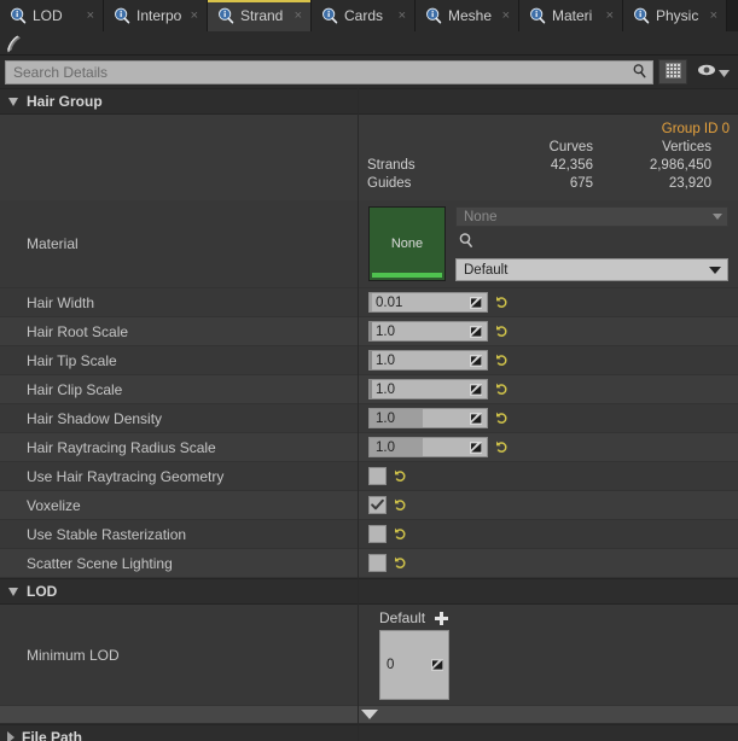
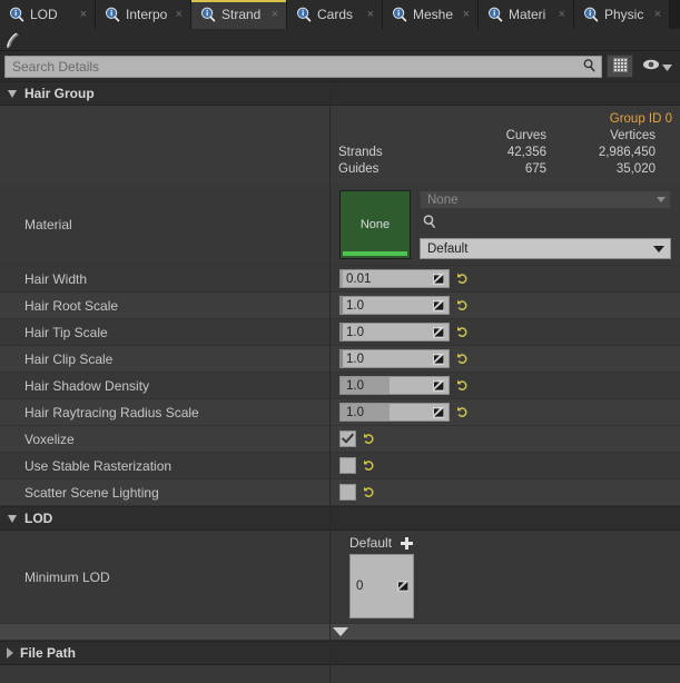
  LOD
  ×
  Interpo
  ×
  Strand
  ×
  Cards
  ×
  Meshe
  ×
  Materi
  ×
  Physic
  ×
  Search Details
  Hair Group
  Group ID 0
  Curves
  Vertices
  Strands
  42,356
  2,986,450
  Guides
  675
- 23,920
+ 35,020
  Material
  None
  None
  Default
  Hair Width
  0.01
  Hair Root Scale
  1.0
  Hair Tip Scale
  1.0
  Hair Clip Scale
  1.0
  Hair Shadow Density
  1.0
  Hair Raytracing Radius Scale
  1.0
- Use Hair Raytracing Geometry
  Voxelize
  Use Stable Rasterization
  Scatter Scene Lighting
  LOD
  Minimum LOD
  Default
  0
  File Path
